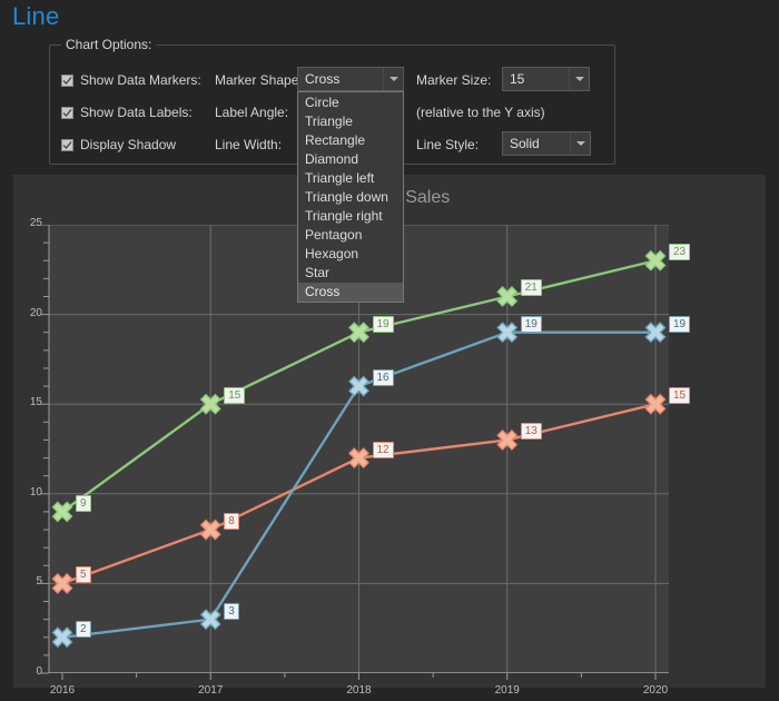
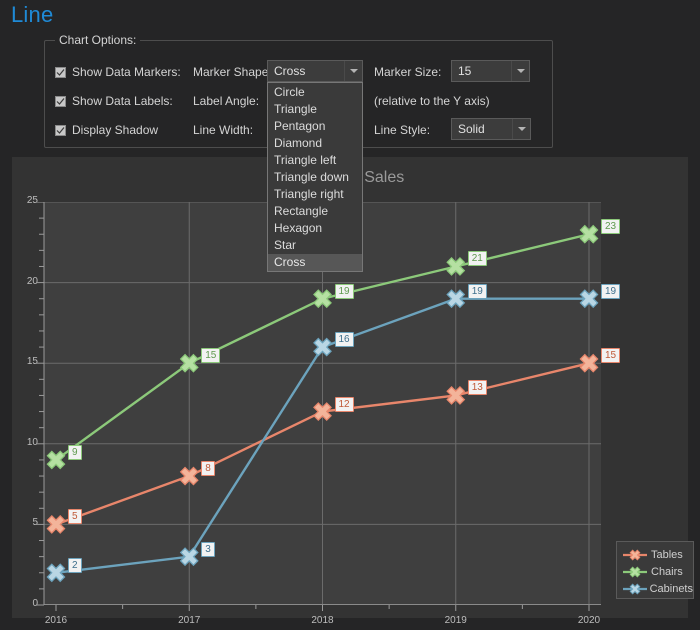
  Line
  Chart Options:
  Show Data Markers:
  Show Data Labels:
  Display Shadow
  Marker Shape
  Label Angle:
  Line Width:
  Cross
  Marker Size:
  15
  (relative to the Y axis)
  Line Style:
  Solid
  Circle
  Triangle
- Rectangle
+ Pentagon
  Diamond
  Triangle left
  Triangle down
  Triangle right
- Pentagon
+ Rectangle
  Hexagon
  Star
  Cross
  5
  8
  12
  13
  15
  9
  15
  19
  21
  23
  2
  3
  16
  19
  19
+ Tables
+ Chairs
+ Cabinets
  0
  5
  10
  15
  20
  25
  2016
  2017
  2018
  2019
  2020
